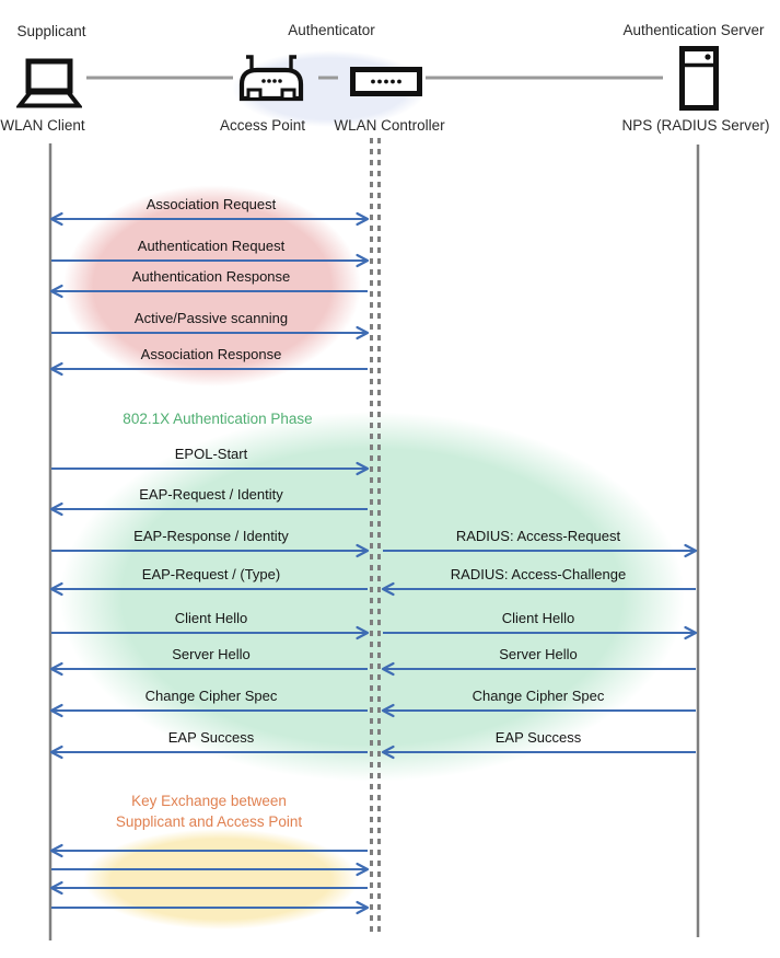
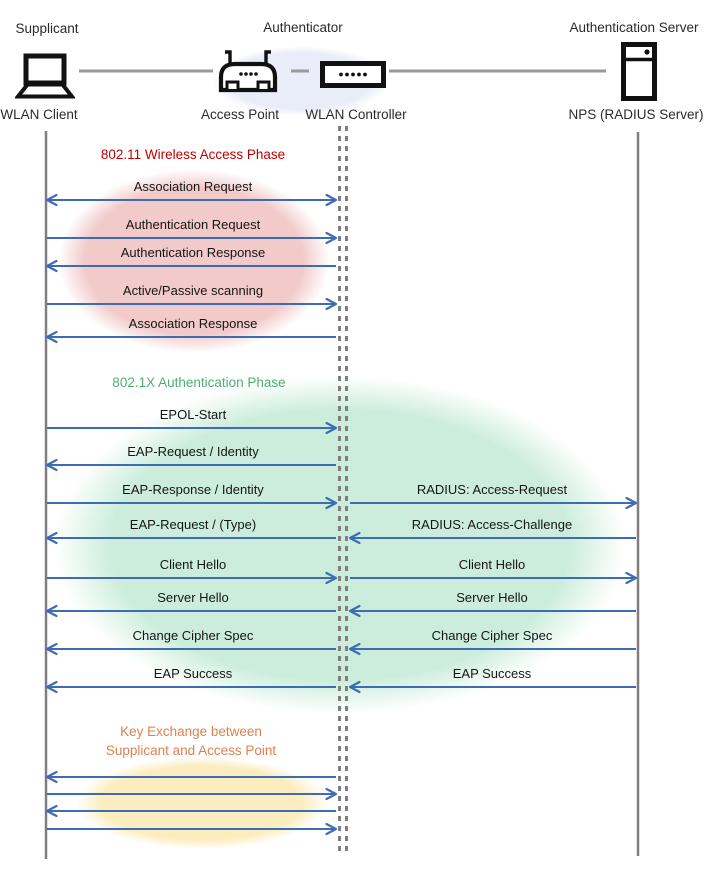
  Association Request
  Authentication Request
  Authentication Response
  Active/Passive scanning
  Association Response
  EPOL-Start
  EAP-Request / Identity
  EAP-Response / Identity
  EAP-Request / (Type)
  Client Hello
  Server Hello
  Change Cipher Spec
  EAP Success
  RADIUS: Access-Request
  RADIUS: Access-Challenge
  Client Hello
  Server Hello
  Change Cipher Spec
  EAP Success
+ 802.11 Wireless Access Phase
  802.1X Authentication Phase
  Key Exchange between
  Supplicant and Access Point
  Supplicant
  Authenticator
  Authentication Server
  WLAN Client
  Access Point
  WLAN Controller
  NPS (RADIUS Server)
